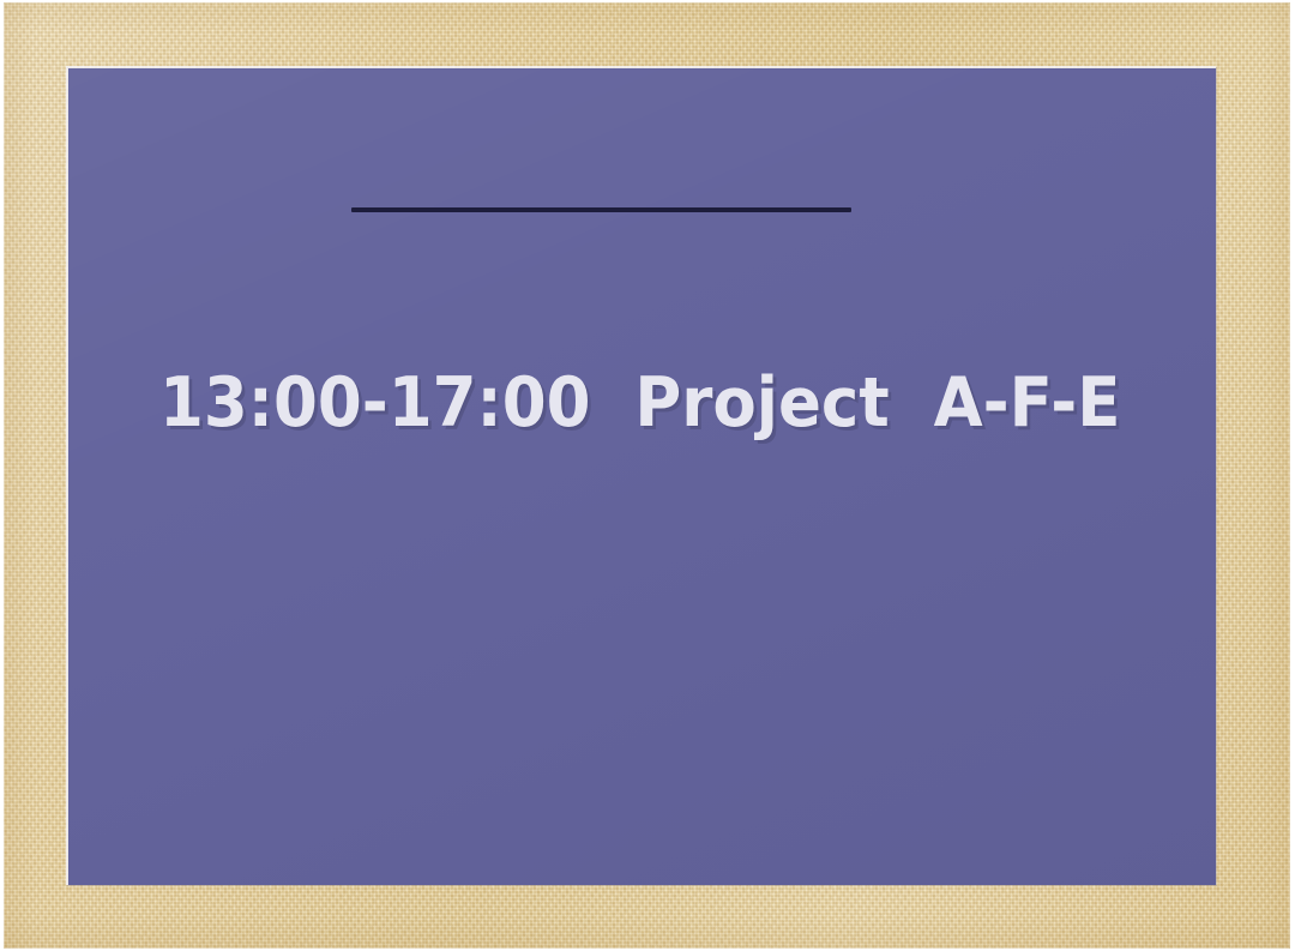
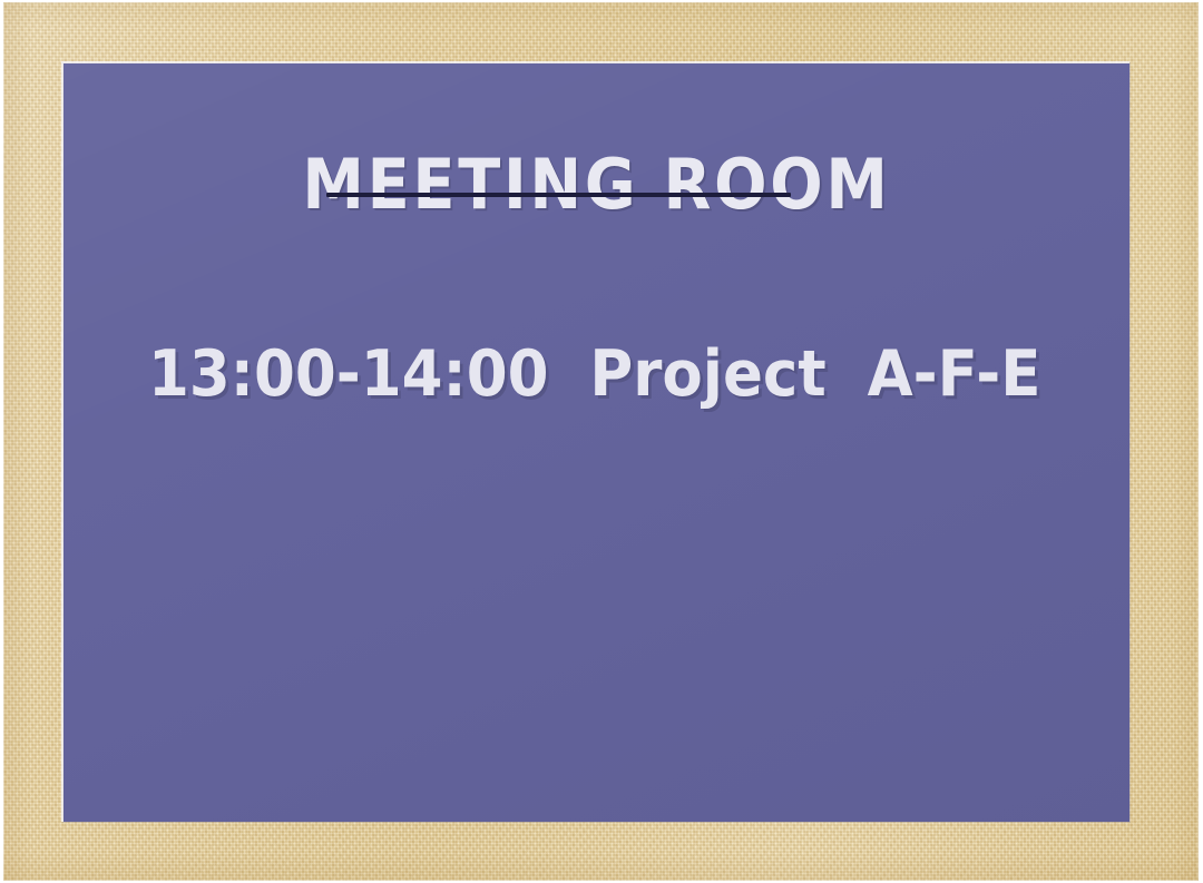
+ MEETING ROOM
- 13:00-17:00 Project A-F-E
+ 13:00-14:00 Project A-F-E
